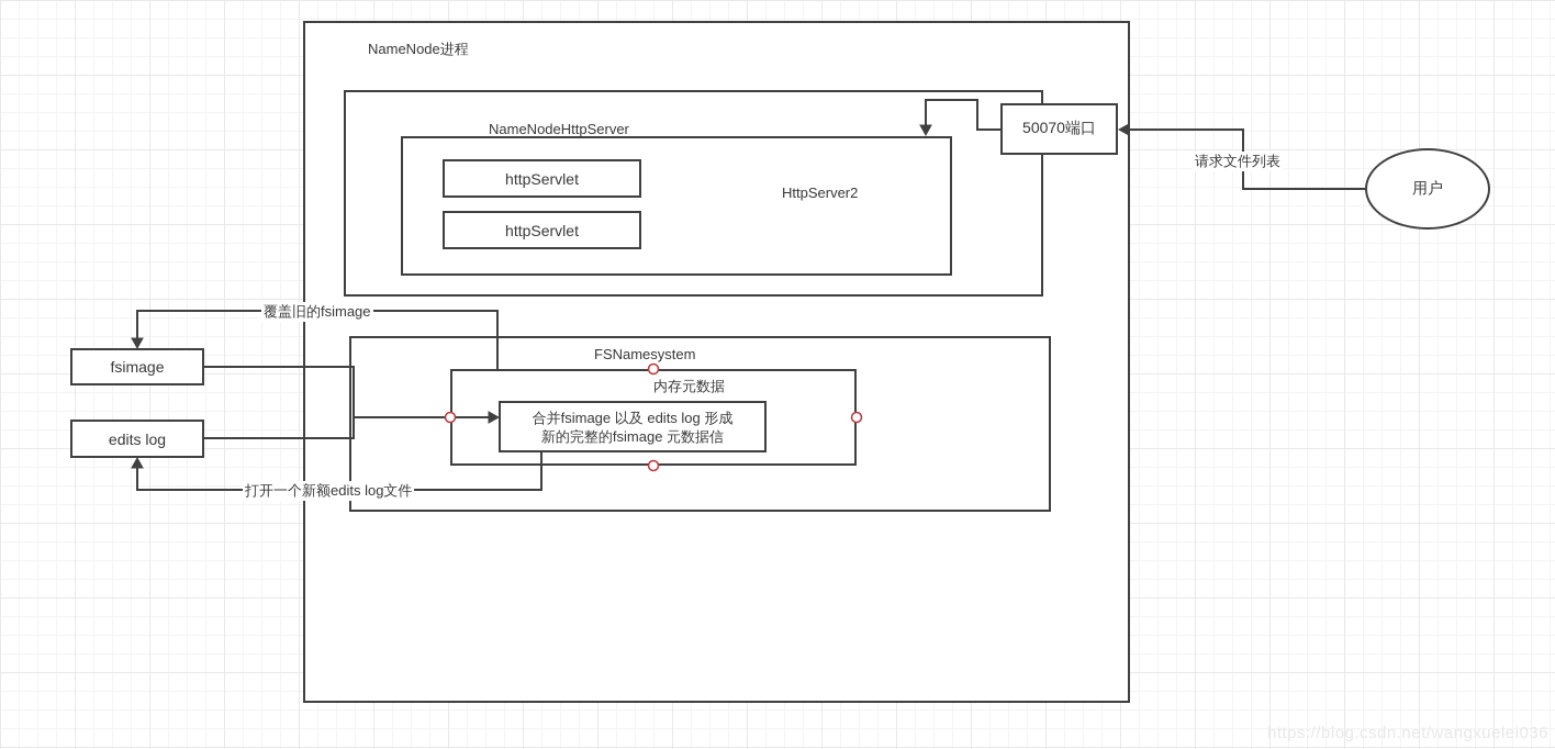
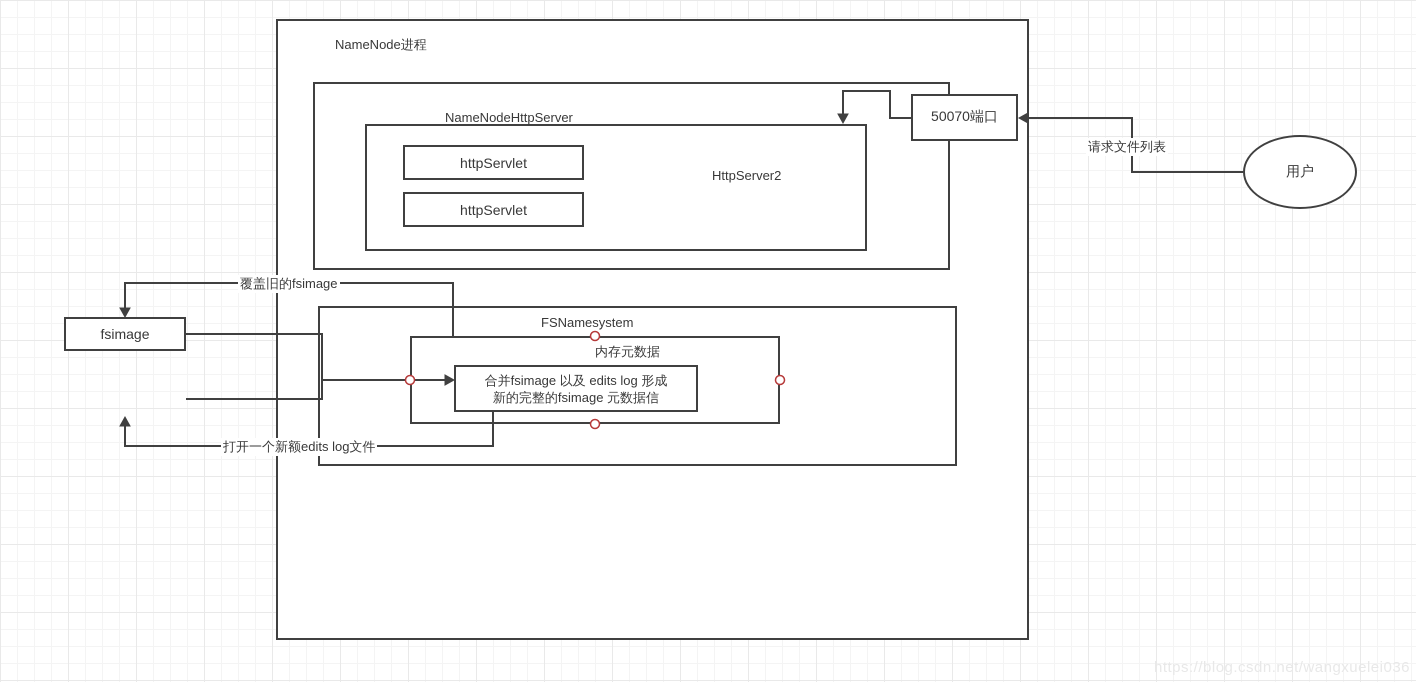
  httpServlet
  httpServlet
  合并fsimage 以及 edits log 形成
  新的完整的fsimage 元数据信
  fsimage
- edits log
  用户
  50070端口
  NameNode进程
  NameNodeHttpServer
  HttpServer2
  FSNamesystem
  内存元数据
  覆盖旧的fsimage
  打开一个新额edits log文件
  请求文件列表
